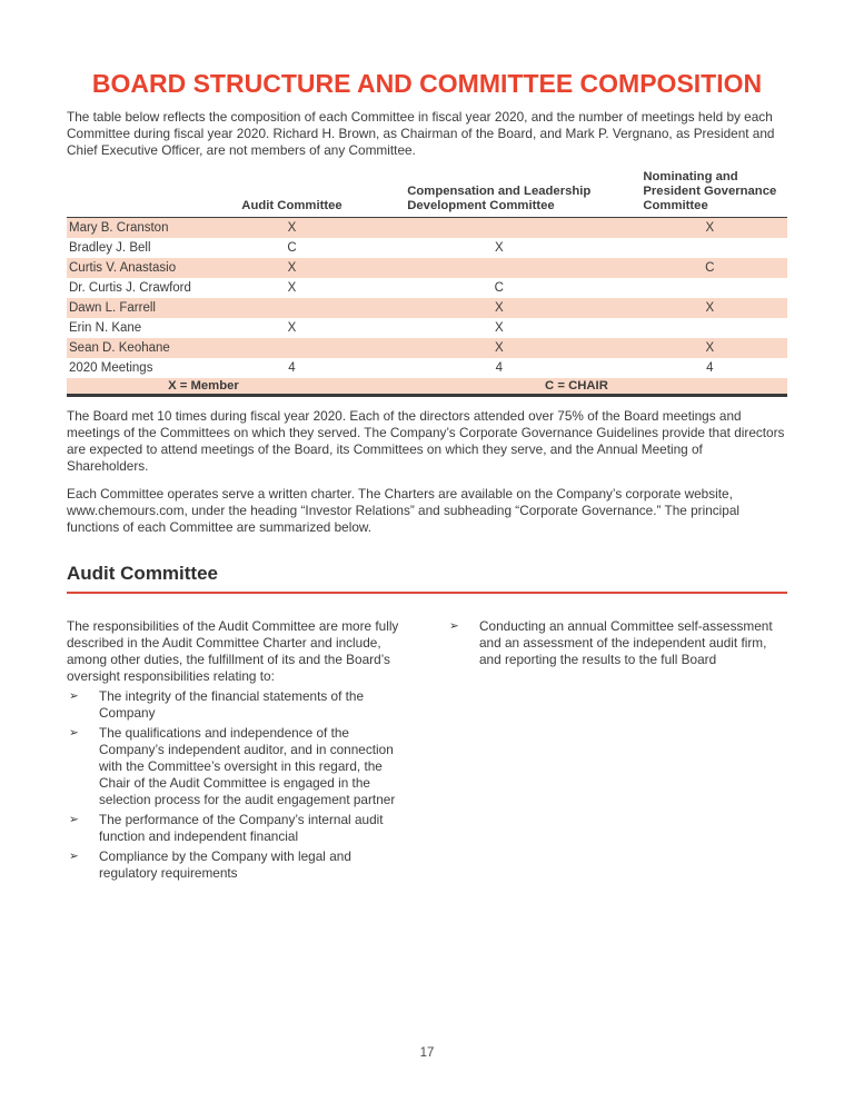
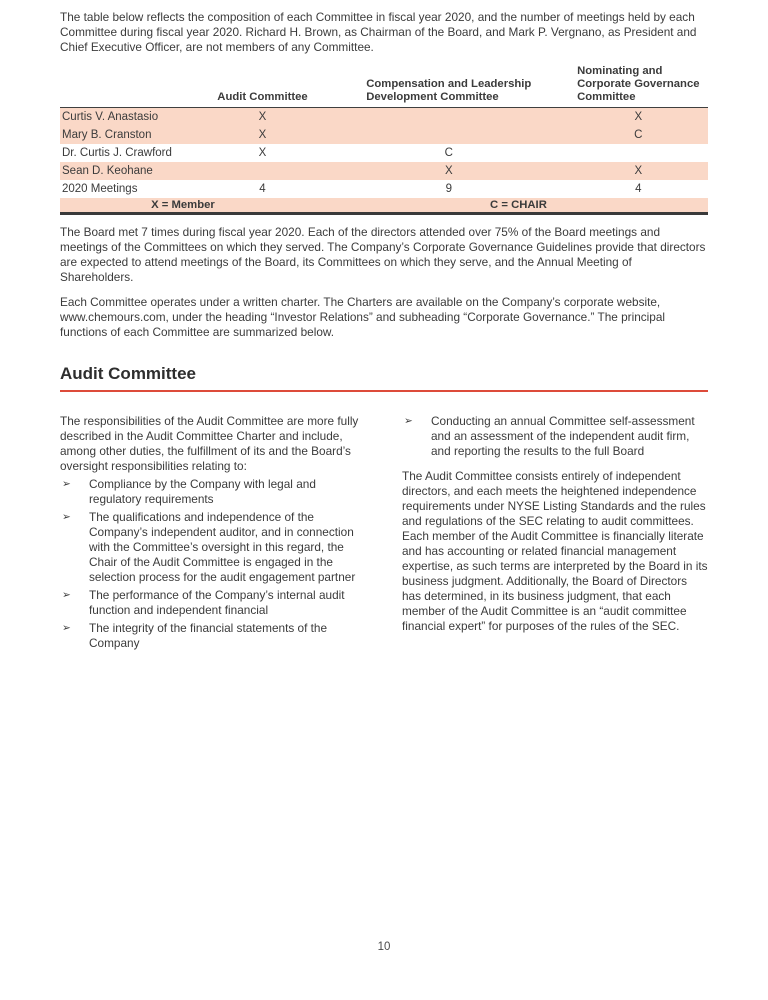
- BOARD STRUCTURE AND COMMITTEE COMPOSITION
  The table below reflects the composition of each Committee in fiscal year 2020, and the number of meetings held by each Committee during fiscal year 2020. Richard H. Brown, as Chairman of the Board, and Mark P. Vergnano, as President and Chief Executive Officer, are not members of any Committee.
- 	Audit Committee	Compensation and Leadership Development Committee	Nominating and President Governance Committee
+ 	Audit Committee	Compensation and Leadership Development Committee	Nominating and Corporate Governance Committee
- Mary B. Cranston	X		X
+ Curtis V. Anastasio	X		X
- Bradley J. Bell	C	X
- Curtis V. Anastasio	X		C
+ Mary B. Cranston	X		C
  Dr. Curtis J. Crawford	X	C
- Dawn L. Farrell		X	X
- Erin N. Kane	X	X
  Sean D. Keohane		X	X
- 2020 Meetings	4	4	4
+ 2020 Meetings	4	9	4
  X = Member	C = CHAIR
- The Board met 10 times during fiscal year 2020. Each of the directors attended over 75% of the Board meetings and meetings of the Committees on which they served. The Company’s Corporate Governance Guidelines provide that directors are expected to attend meetings of the Board, its Committees on which they serve, and the Annual Meeting of Shareholders.
+ The Board met 7 times during fiscal year 2020. Each of the directors attended over 75% of the Board meetings and meetings of the Committees on which they served. The Company’s Corporate Governance Guidelines provide that directors are expected to attend meetings of the Board, its Committees on which they serve, and the Annual Meeting of Shareholders.
- Each Committee operates serve a written charter. The Charters are available on the Company’s corporate website, www.chemours.com, under the heading “Investor Relations” and subheading “Corporate Governance.” The principal functions of each Committee are summarized below.
+ Each Committee operates under a written charter. The Charters are available on the Company’s corporate website, www.chemours.com, under the heading “Investor Relations” and subheading “Corporate Governance.” The principal functions of each Committee are summarized below.
  Audit Committee
  The responsibilities of the Audit Committee are more fully described in the Audit Committee Charter and include, among other duties, the fulfillment of its and the Board’s oversight responsibilities relating to:
  ➢
- The integrity of the financial statements of the Company
+ Compliance by the Company with legal and regulatory requirements
  ➢
  The qualifications and independence of the Company’s independent auditor, and in connection with the Committee’s oversight in this regard, the Chair of the Audit Committee is engaged in the selection process for the audit engagement partner
  ➢
  The performance of the Company’s internal audit function and independent financial
  ➢
- Compliance by the Company with legal and regulatory requirements
+ The integrity of the financial statements of the Company
  ➢
  Conducting an annual Committee self-assessment and an assessment of the independent audit firm, and reporting the results to the full Board
+ The Audit Committee consists entirely of independent directors, and each meets the heightened independence requirements under NYSE Listing Standards and the rules and regulations of the SEC relating to audit committees. Each member of the Audit Committee is financially literate and has accounting or related financial management expertise, as such terms are interpreted by the Board in its business judgment. Additionally, the Board of Directors has determined, in its business judgment, that each member of the Audit Committee is an “audit committee financial expert” for purposes of the rules of the SEC.
- 17
+ 10
